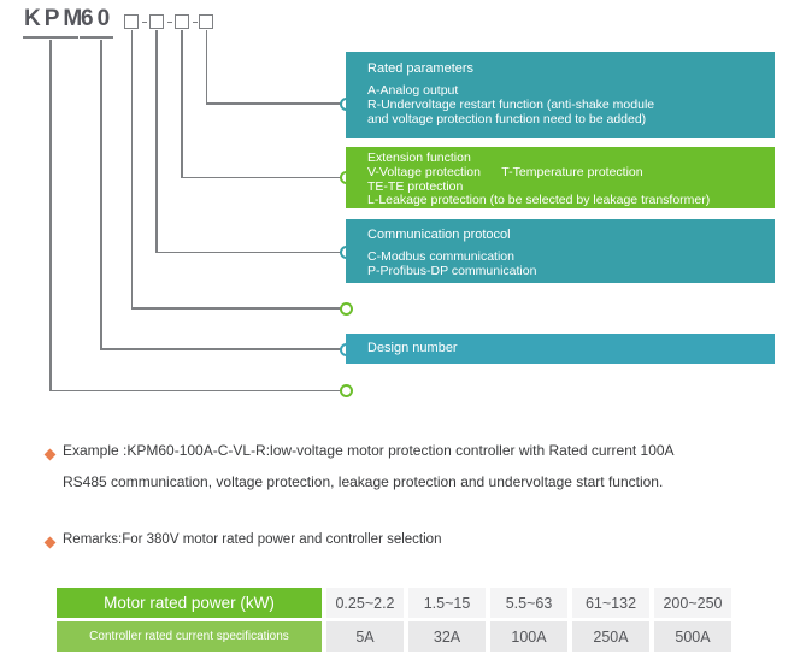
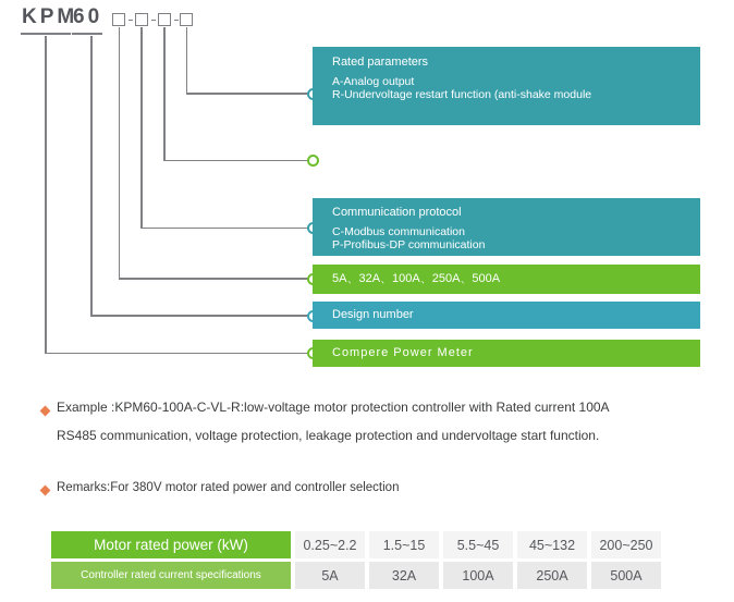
  KPM
  60
  Rated parameters
  A-Analog output
  R-Undervoltage restart function (anti-shake module
- and voltage protection function need to be added)
- Extension function
- V-Voltage protection T-Temperature protection
- TE-TE protection
- L-Leakage protection (to be selected by leakage transformer)
  Communication protocol
  C-Modbus communication
  P-Profibus-DP communication
+ 5A、32A、100A、250A、500A
  Design number
+ Compere Power Meter
  Example :KPM60-100A-C-VL-R:low-voltage motor protection controller with Rated current 100A
  RS485 communication, voltage protection, leakage protection and undervoltage start function.
  Remarks:For 380V motor rated power and controller selection
  Motor rated power (kW)
  0.25~2.2
  1.5~15
- 5.5~63
+ 5.5~45
- 61~132
+ 45~132
  200~250
  Controller rated current specifications
  5A
  32A
  100A
  250A
  500A
